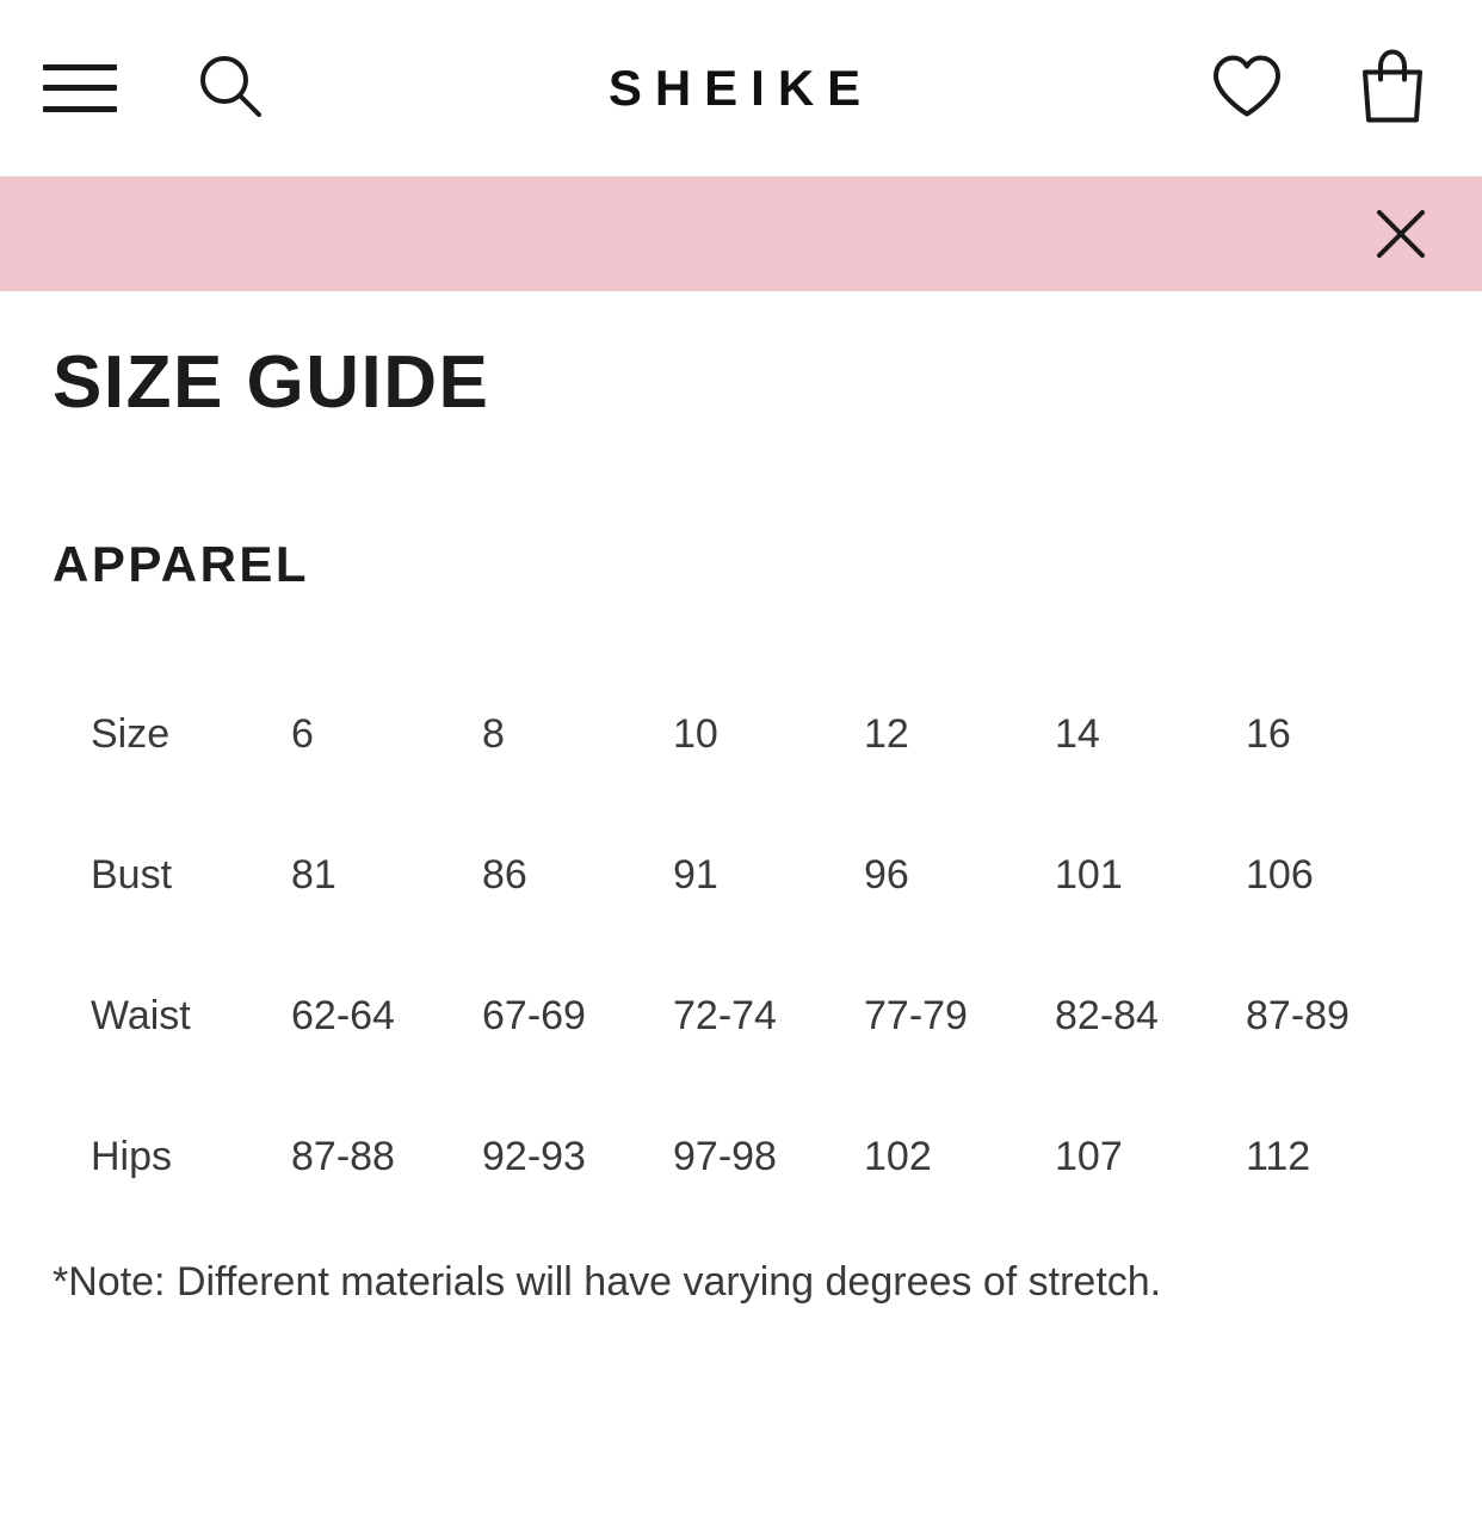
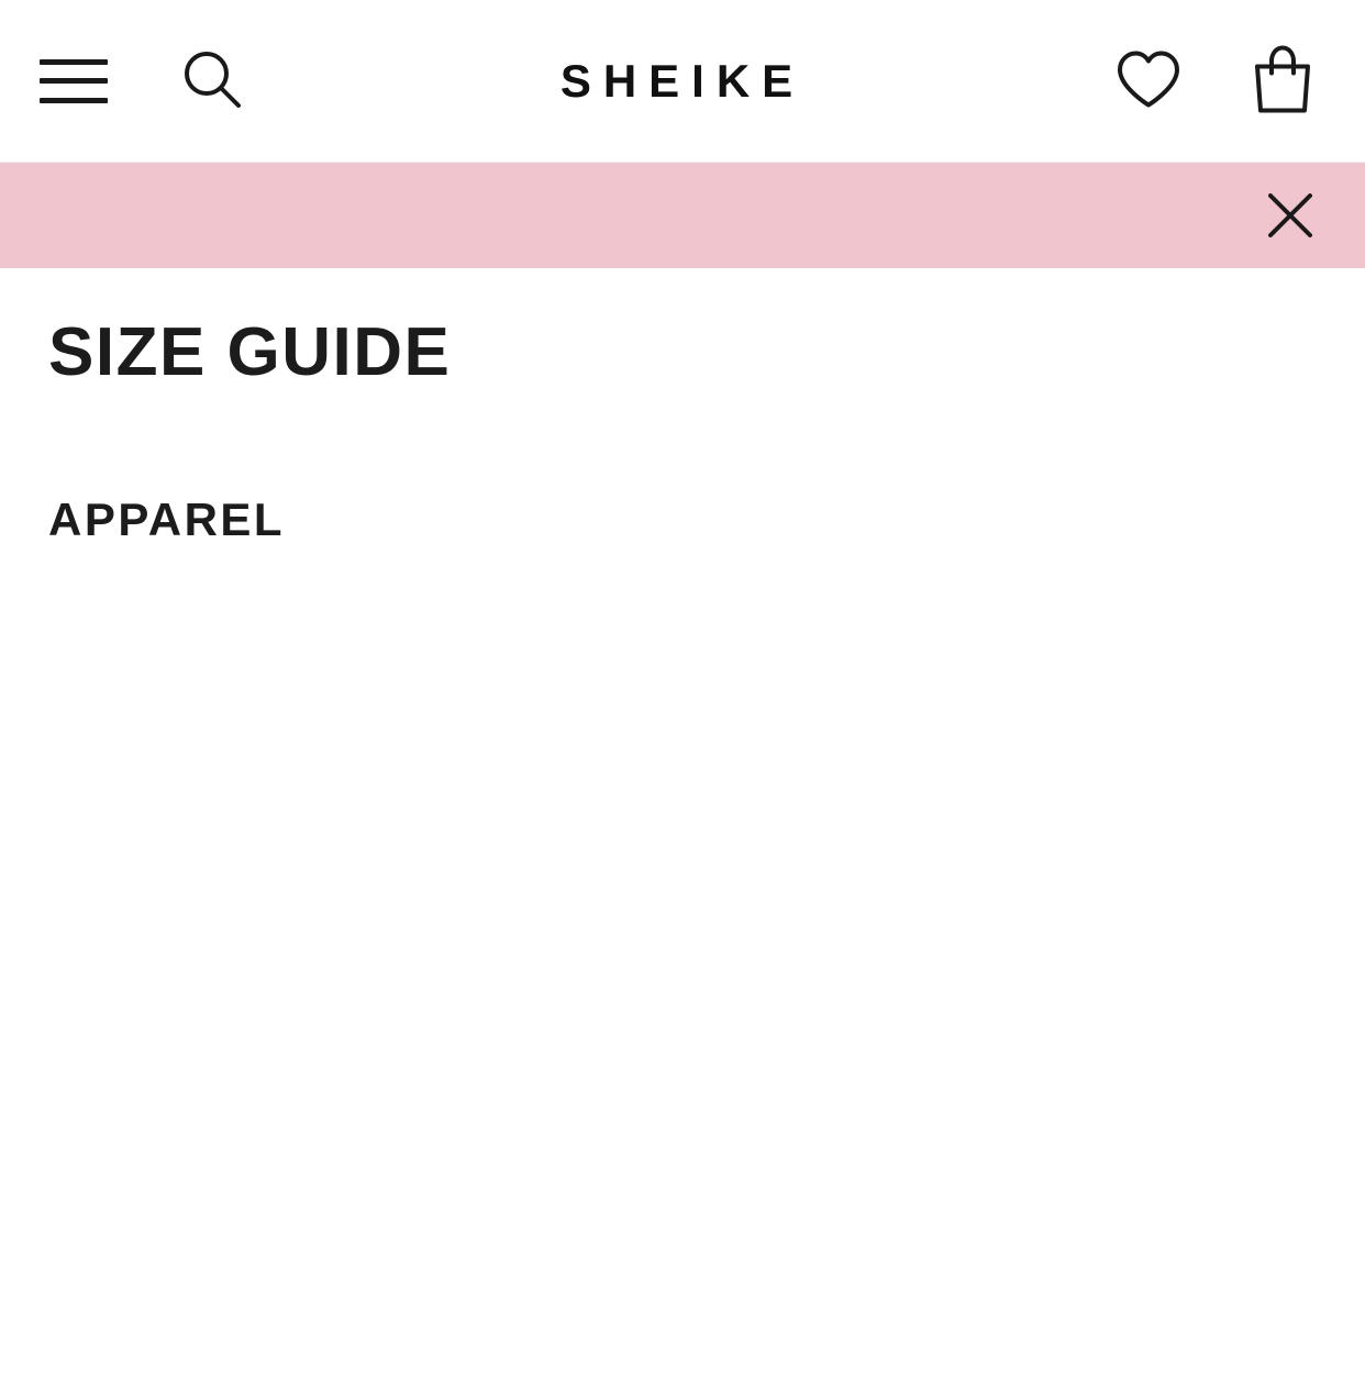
  SHEIKE
  SIZE GUIDE
  APPAREL
- Size	6	8	10	12	14	16
- Bust	81	86	91	96	101	106
- Waist	62-64	67-69	72-74	77-79	82-84	87-89
- Hips	87-88	92-93	97-98	102	107	112
- *Note: Different materials will have varying degrees of stretch.
